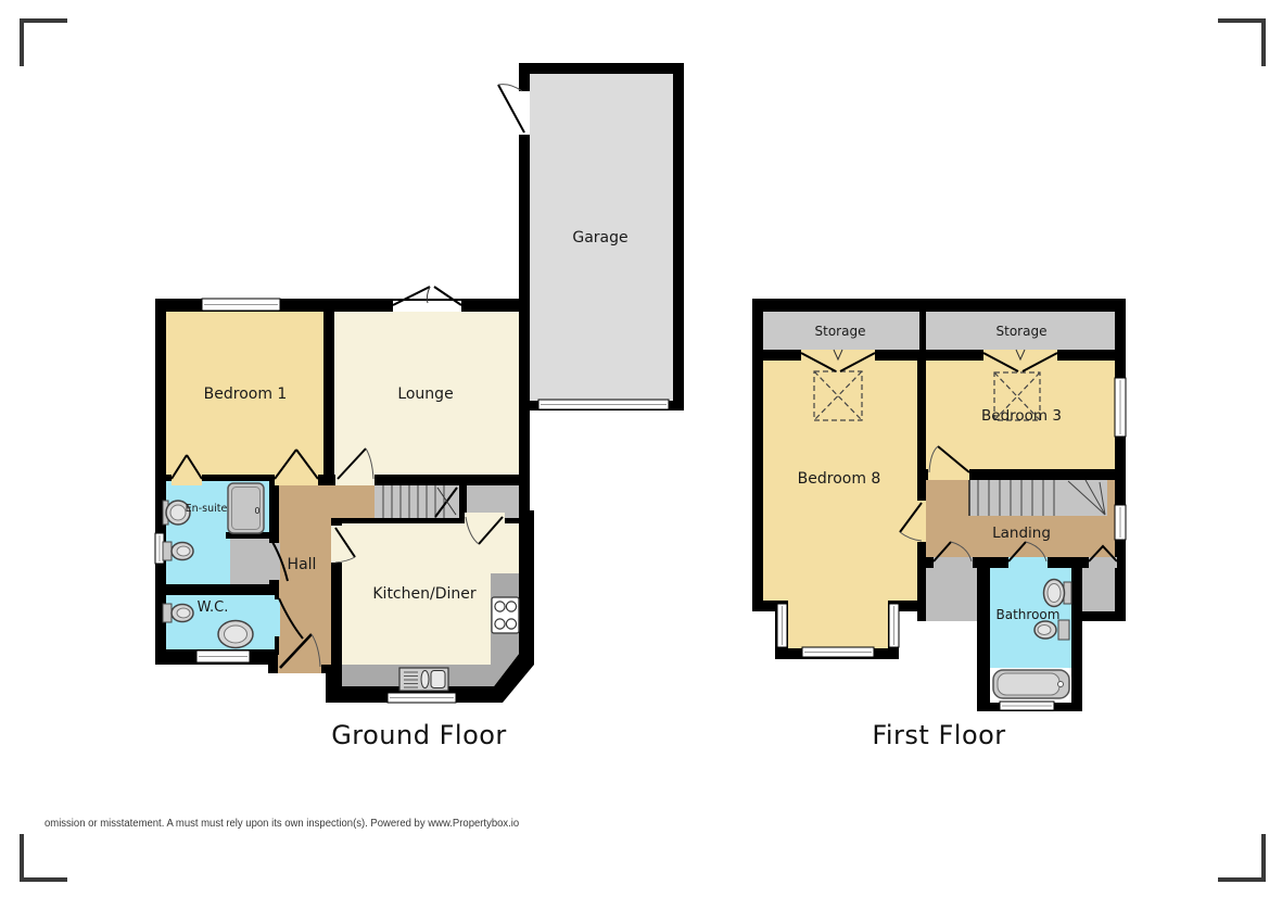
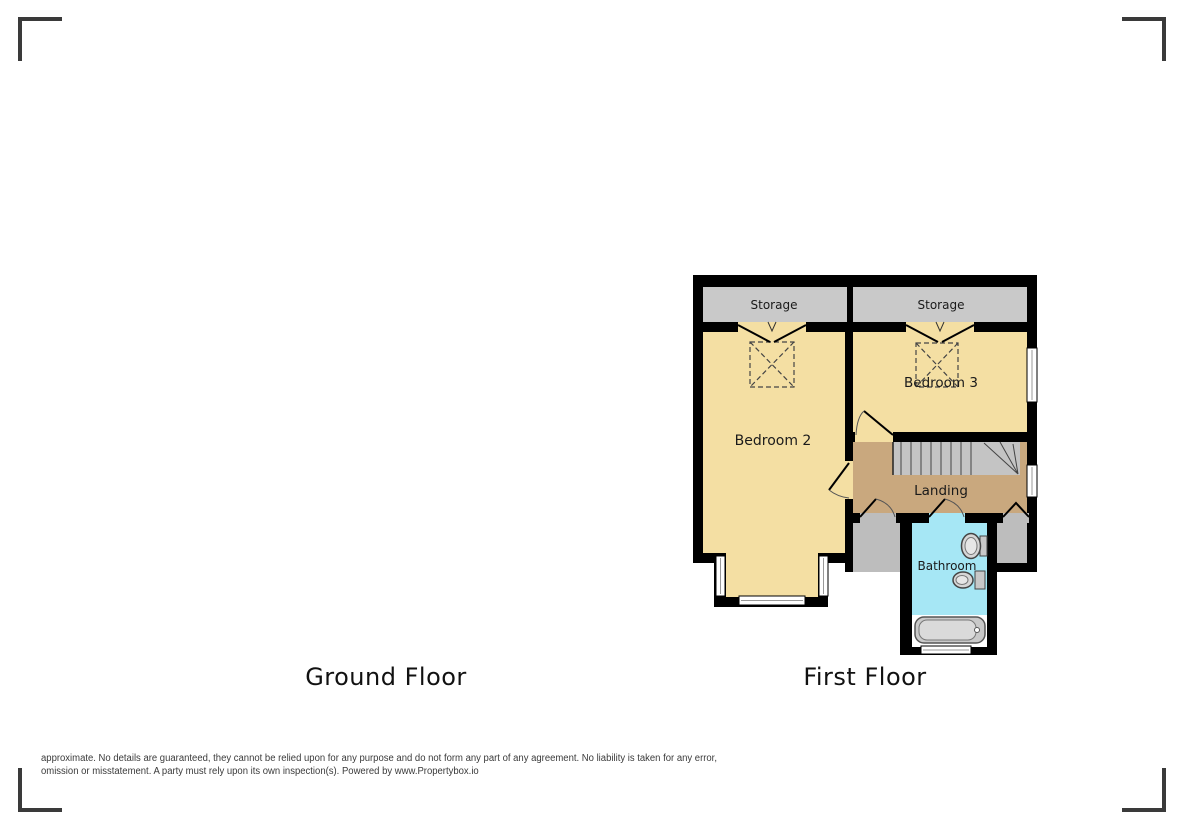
- Garage
- Bedroom 1
- Lounge
- En-suite
- W.C.
- Hall
- Kitchen/Diner
- 0
  Storage
  Storage
- Bedroom 8
+ Bedroom 2
  Bedroom 3
  Landing
  Bathroom
  Ground Floor
  First Floor
+ approximate. No details are guaranteed, they cannot be relied upon for any purpose and do not form any part of any agreement. No liability is taken for any error,
- omission or misstatement. A must must rely upon its own inspection(s). Powered by www.Propertybox.io
+ omission or misstatement. A party must rely upon its own inspection(s). Powered by www.Propertybox.io
